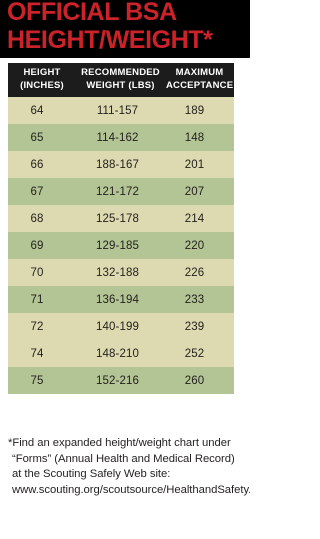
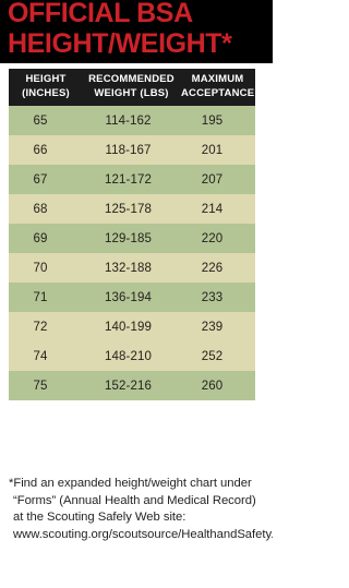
  OFFICIAL BSA
  HEIGHT/WEIGHT*
  HEIGHT (INCHES)	RECOMMENDED WEIGHT (LBS)	MAXIMUM ACCEPTANCE
- 64	111-157	189
- 65	114-162	148
+ 65	114-162	195
- 66	188-167	201
+ 66	118-167	201
  67	121-172	207
  68	125-178	214
  69	129-185	220
  70	132-188	226
  71	136-194	233
  72	140-199	239
  74	148-210	252
  75	152-216	260
  *Find an expanded height/weight chart under “Forms” (Annual Health and Medical Record) at the Scouting Safely Web site: www.scouting.org/scoutsource/HealthandSafety.
